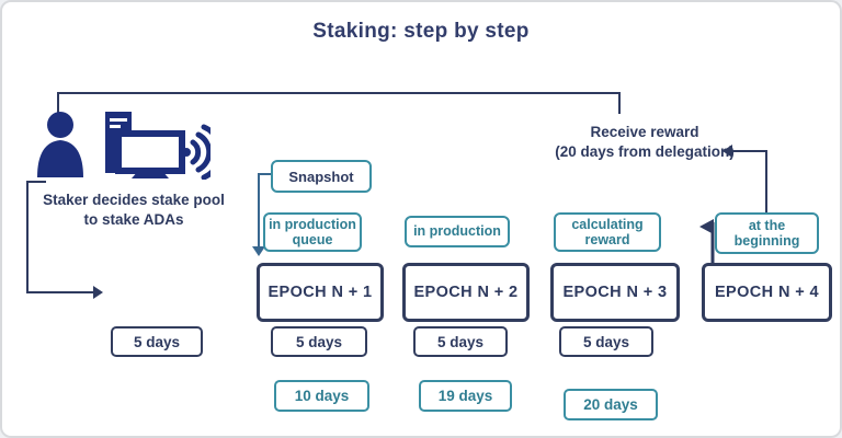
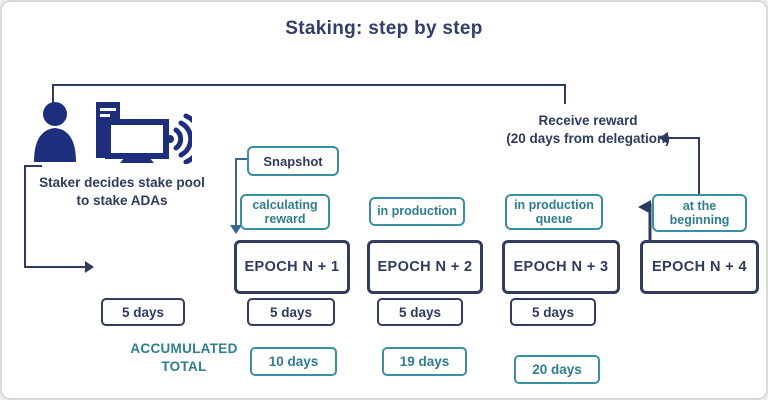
  Staking: step by step
  Staker decides stake pool
  to stake ADAs
  Receive reward
  (20 days from delegation
  Snapshot
- in production queue
+ calculating reward
  in production
- calculating reward
+ in production queue
  at the beginning
  EPOCH N + 1
  EPOCH N + 2
  EPOCH N + 3
  EPOCH N + 4
  5 days
  5 days
  5 days
  5 days
+ ACCUMULATED
+ TOTAL
  10 days
  19 days
  20 days
